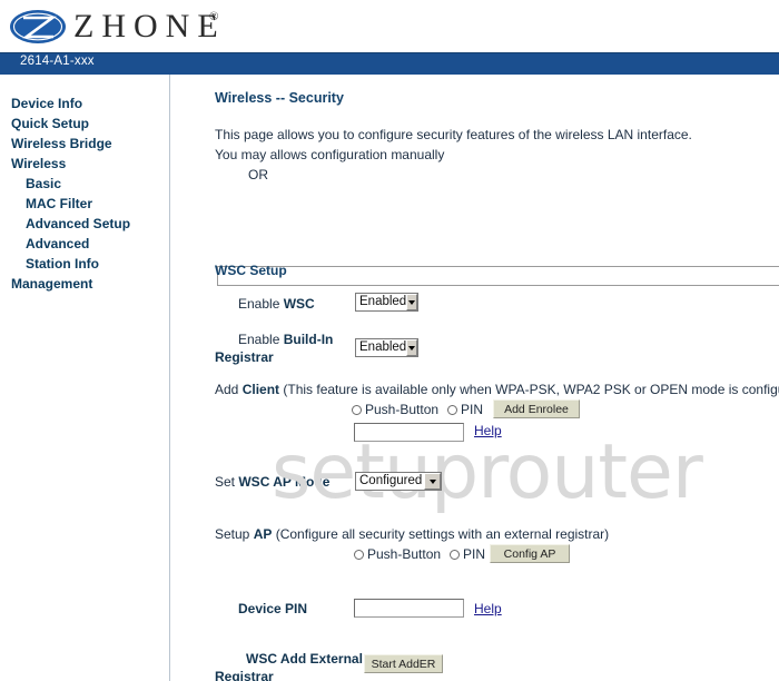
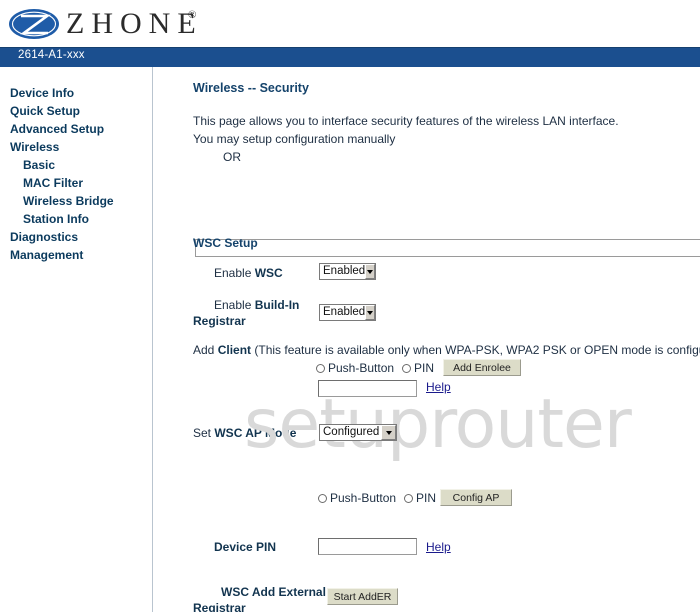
  ZHONE
  ®
  2614-A1-xxx
  Device Info
  Quick Setup
- Wireless Bridge
+ Advanced Setup
  Wireless
  Basic
  MAC Filter
- Advanced Setup
+ Wireless Bridge
- Advanced
  Station Info
+ Diagnostics
  Management
  Wireless -- Security
- This page allows you to configure security features of the wireless LAN interface.
+ This page allows you to interface security features of the wireless LAN interface.
- You may allows configuration manually
+ You may setup configuration manually
  OR
  WSC Setup
  Enable WSC
  Enabled
  Enable Build-In
  Registrar
  Enabled
  Add Client (This feature is available only when WPA-PSK, WPA2 PSK or OPEN mode is config
  Push-Button PIN
  Add Enrolee
  Help
  Set WSC AP Mode
  Configured
- Setup AP (Configure all security settings with an external registrar)
  Push-Button PIN
  Config AP
  Device PIN
  Help
  WSC Add External
  Registrar
  Start AddER
  seprouter
